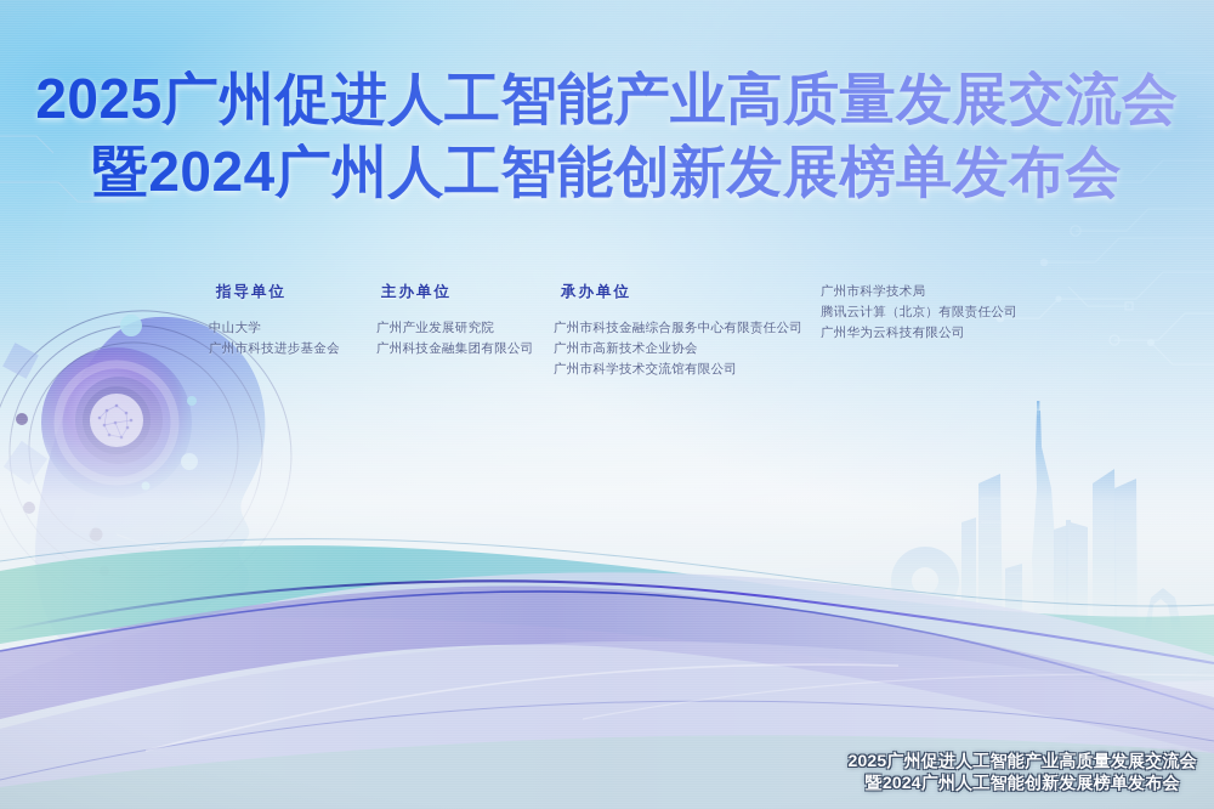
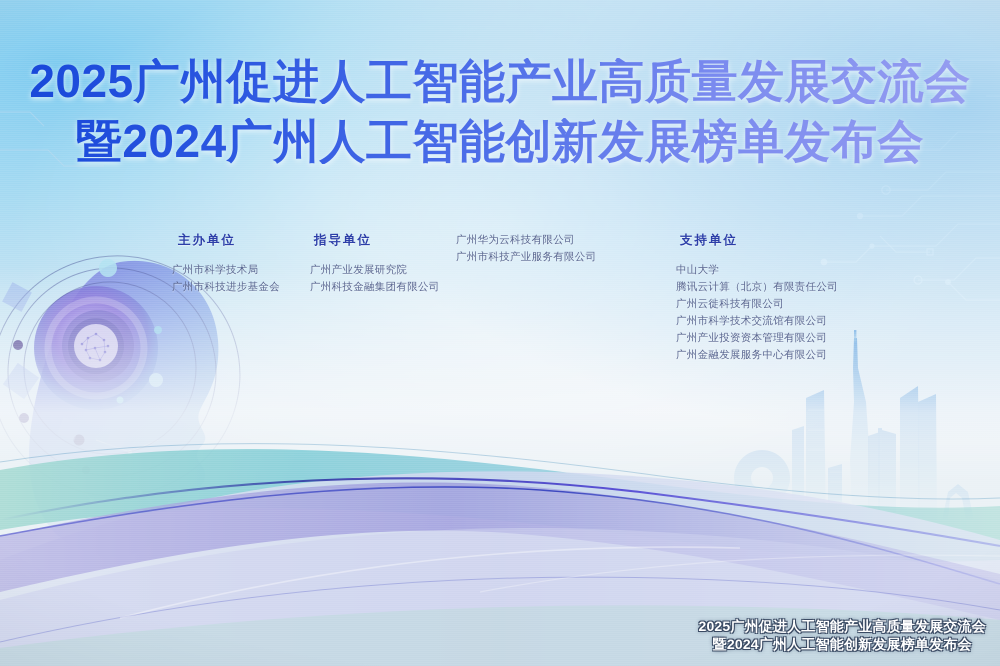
  2025广州促进人工智能产业高质量发展交流会
  暨2024广州人工智能创新发展榜单发布会
- 指导单位
+ 主办单位
- 中山大学
+ 广州市科学技术局
  广州市科技进步基金会
- 主办单位
+ 指导单位
  广州产业发展研究院
  广州科技金融集团有限公司
- 承办单位
- 广州市科技金融综合服务中心有限责任公司
- 广州市高新技术企业协会
- 广州市科学技术交流馆有限公司
+ 广州华为云科技有限公司
+ 广州市科技产业服务有限公司
+ 支持单位
- 广州市科学技术局
+ 中山大学
  腾讯云计算（北京）有限责任公司
+ 广州云徙科技有限公司
- 广州华为云科技有限公司
+ 广州市科学技术交流馆有限公司
+ 广州产业投资资本管理有限公司
+ 广州金融发展服务中心有限公司
  2025广州促进人工智能产业高质量发展交流会
  暨2024广州人工智能创新发展榜单发布会
